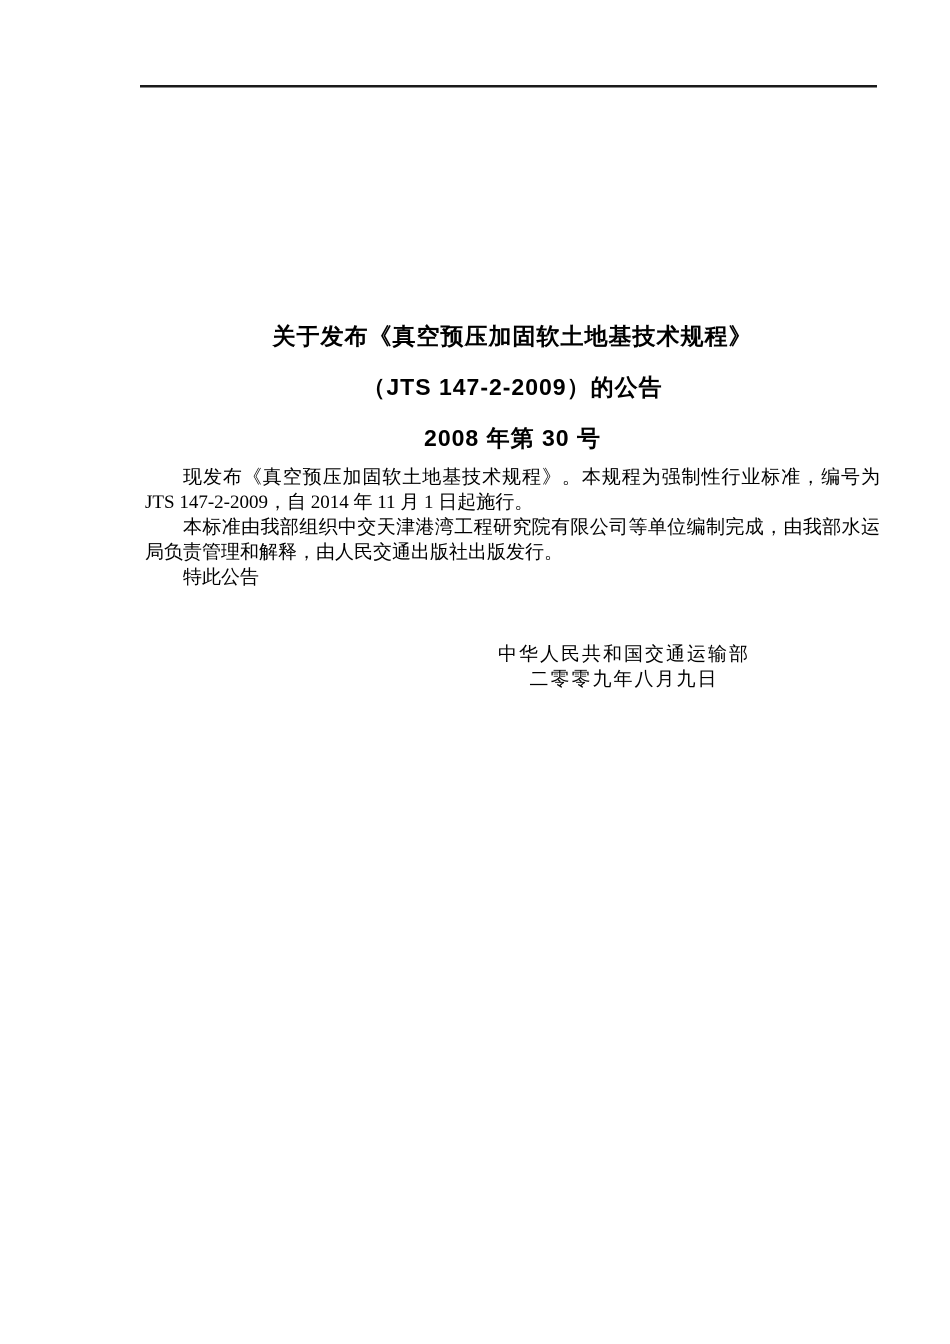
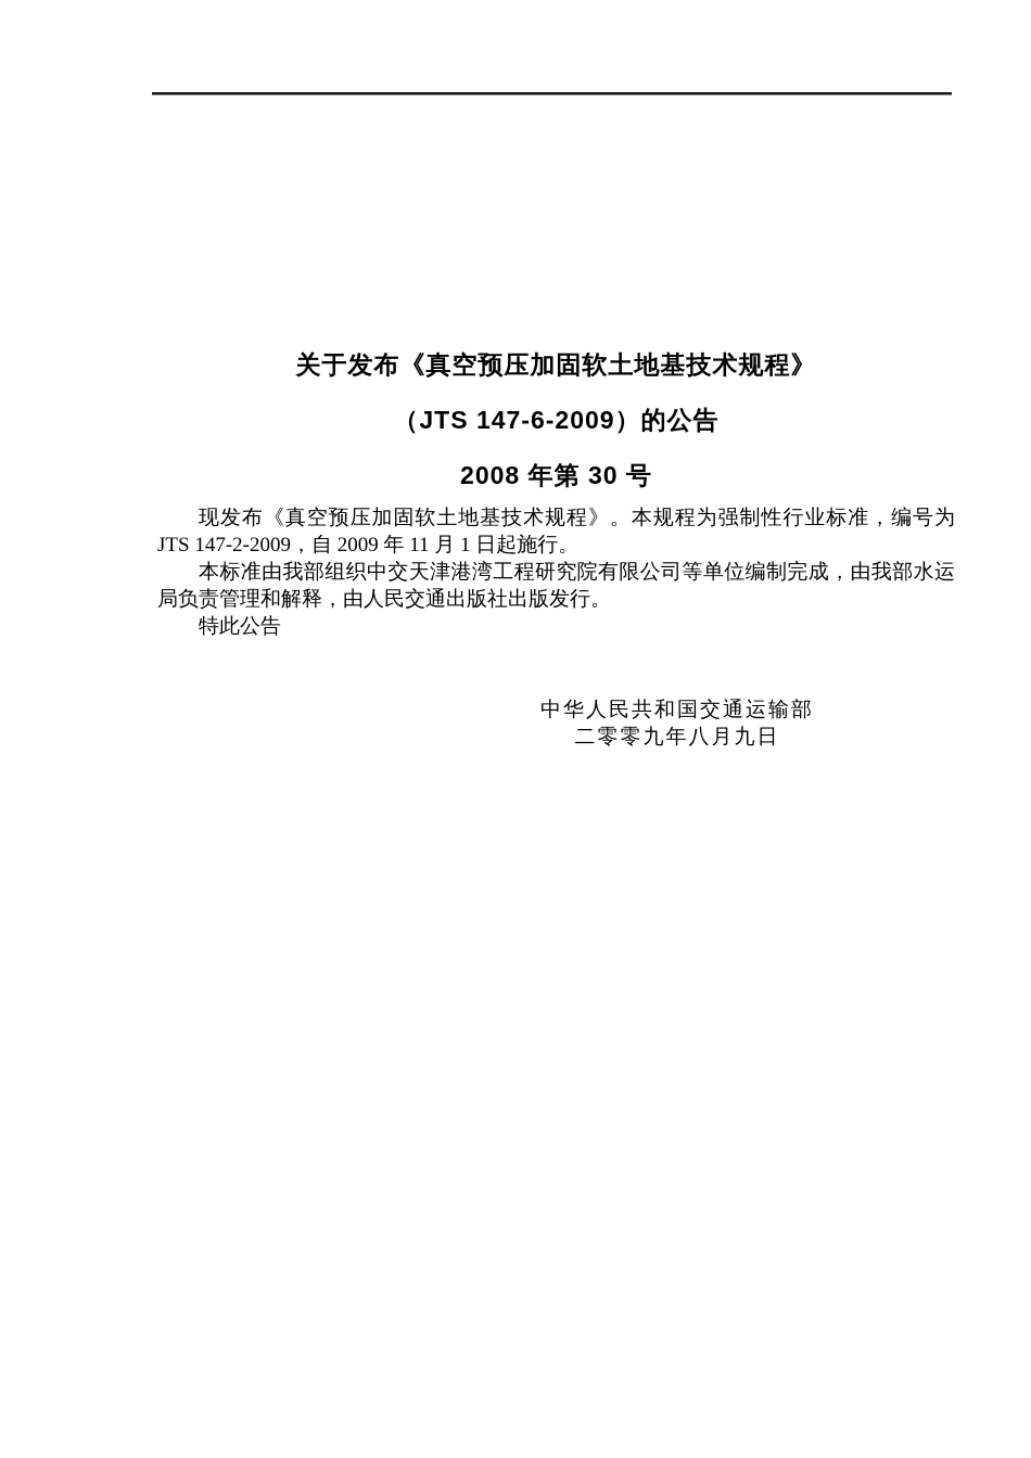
  关于发布《真空预压加固软土地基技术规程》
- （JTS 147-2-2009）的公告
+ （JTS 147-6-2009）的公告
  2008 年第 30 号
- 现发布《真空预压加固软土地基技术规程》。本规程为强制性行业标准，编号为 JTS 147-2-2009，自 2014 年 11 月 1 日起施行。
+ 现发布《真空预压加固软土地基技术规程》。本规程为强制性行业标准，编号为 JTS 147-2-2009，自 2009 年 11 月 1 日起施行。
  本标准由我部组织中交天津港湾工程研究院有限公司等单位编制完成，由我部水运局负责管理和解释，由人民交通出版社出版发行。
  特此公告
  中华人民共和国交通运输部
  二零零九年八月九日
